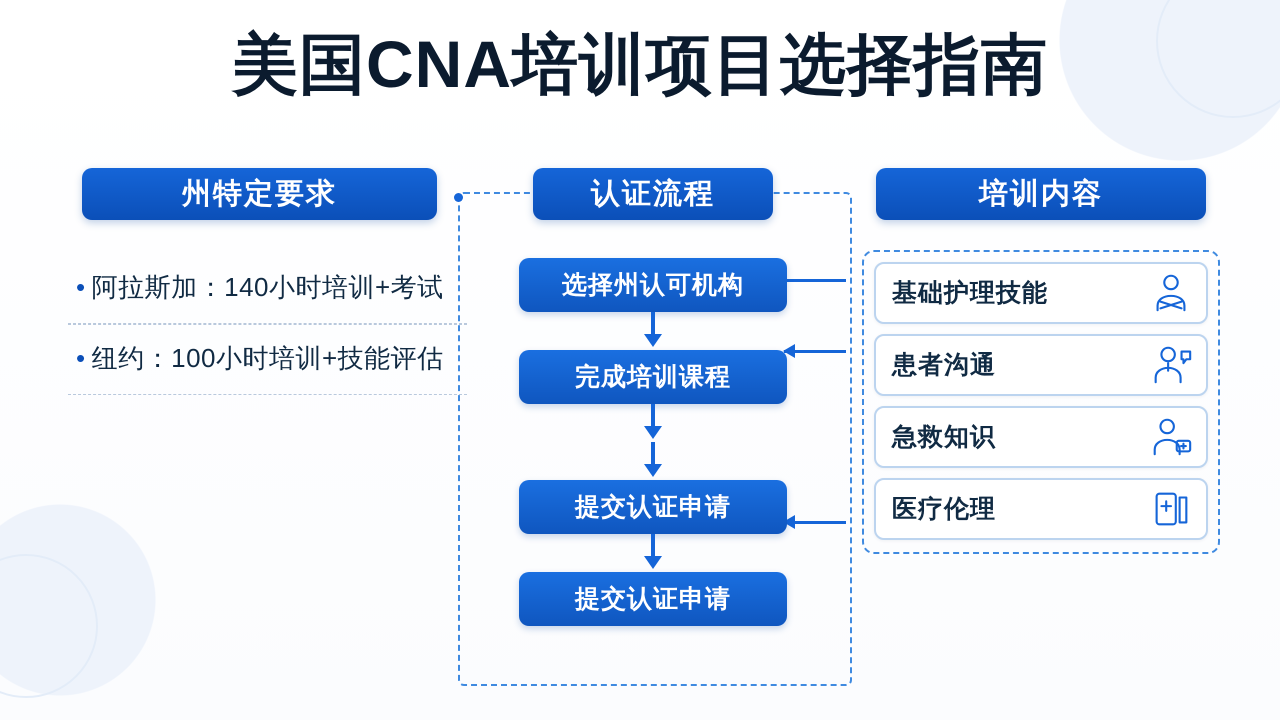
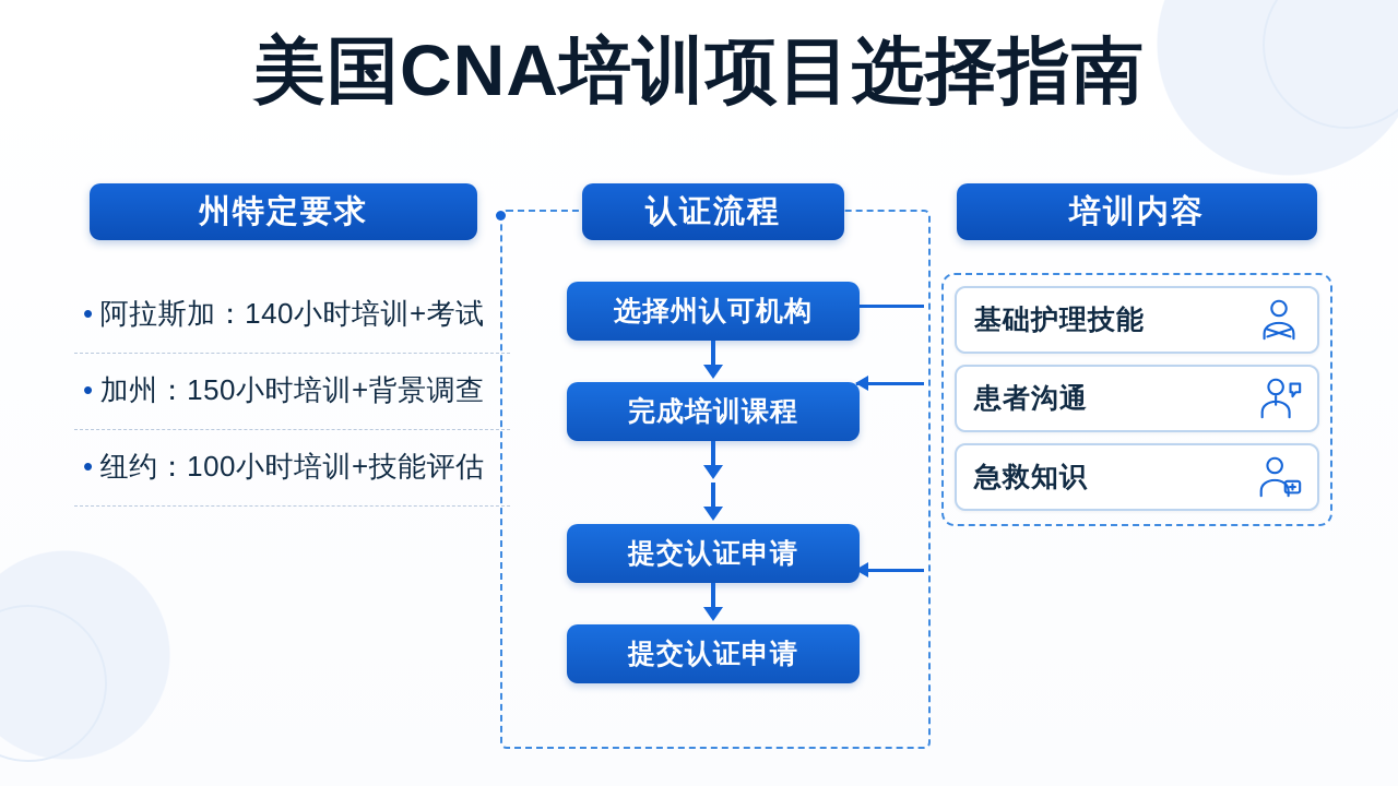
  美国CNA培训项目选择指南
  州特定要求
  • 阿拉斯加：140小时培训+考试
+ • 加州：150小时培训+背景调查
  • 纽约：100小时培训+技能评估
  认证流程
  选择州认可机构
  完成培训课程
  提交认证申请
  提交认证申请
  培训内容
  基础护理技能
  患者沟通
  急救知识
- 医疗伦理
